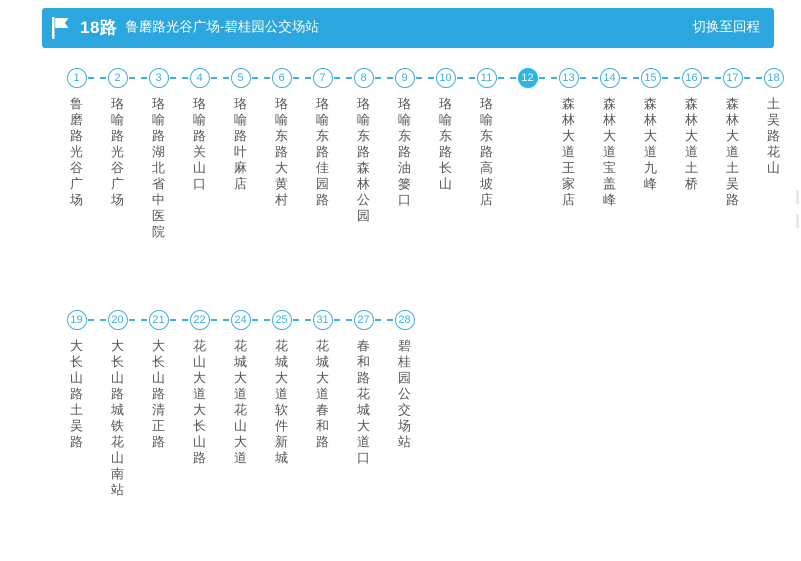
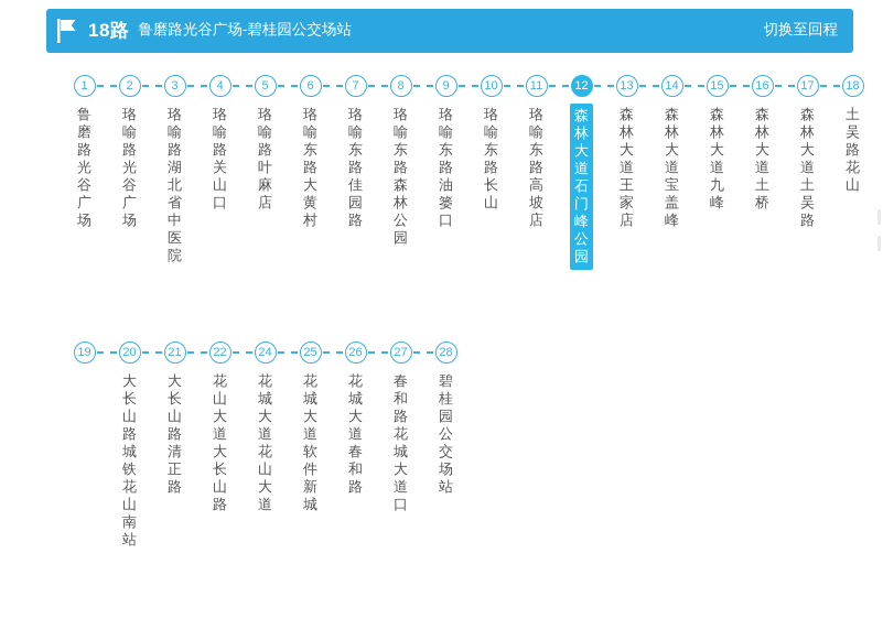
  18路
  鲁磨路光谷广场-碧桂园公交场站
  切换至回程
  1
  鲁磨路光谷广场
  2
  珞喻路光谷广场
  3
  珞喻路湖北省中医院
  4
  珞喻路关山口
  5
  珞喻路叶麻店
  6
  珞喻东路大黄村
  7
  珞喻东路佳园路
  8
  珞喻东路森林公园
  9
  珞喻东路油篓口
  10
  珞喻东路长山
  11
  珞喻东路高坡店
  12
+ 森林大道石门峰公园
  13
  森林大道王家店
  14
  森林大道宝盖峰
  15
  森林大道九峰
  16
  森林大道土桥
  17
  森林大道土吴路
  18
  土吴路花山
  19
- 大长山路土吴路
  20
  大长山路城铁花山南站
  21
  大长山路清正路
  22
  花山大道大长山路
  24
  花城大道花山大道
  25
  花城大道软件新城
- 31
+ 26
  花城大道春和路
  27
  春和路花城大道口
  28
  碧桂园公交场站
